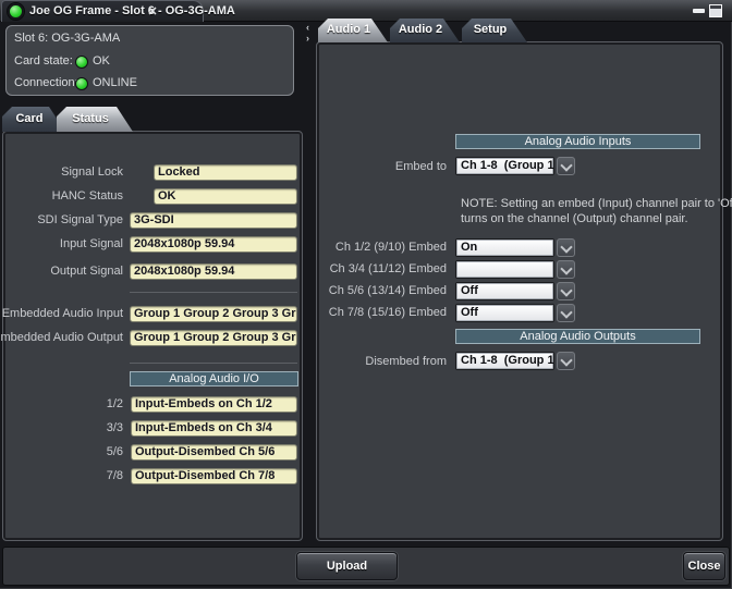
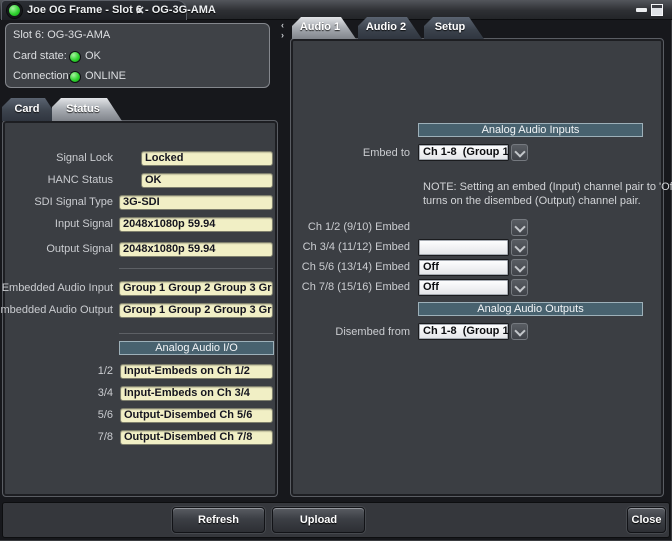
  Joe OG Frame - Slot 6 - OG-3G-AMA
  ✕
  ‹
  ›
  Slot 6: OG-3G-AMA
  Card state:
  OK
  Connection
  ONLINE
  Card
  Status
  Signal Lock
  Locked
  HANC Status
  OK
  SDI Signal Type
  3G-SDI
  Input Signal
  2048x1080p 59.94
  Output Signal
  2048x1080p 59.94
  Embedded Audio Input
  Group 1 Group 2 Group 3 Gr
  mbedded Audio Output
  Group 1 Group 2 Group 3 Gr
  Analog Audio I/O
  1/2
  Input-Embeds on Ch 1/2
- 3/3
+ 3/4
  Input-Embeds on Ch 3/4
  5/6
  Output-Disembed Ch 5/6
  7/8
  Output-Disembed Ch 7/8
  Audio 1
  Audio 2
  Setup
  Analog Audio Inputs
  Embed to
  Ch 1-8 (Group 1
  NOTE: Setting an embed (Input) channel pair to 'Of
- turns on the channel (Output) channel pair.
+ turns on the disembed (Output) channel pair.
  Ch 1/2 (9/10) Embed
- On
  Ch 3/4 (11/12) Embed
  Ch 5/6 (13/14) Embed
  Off
  Ch 7/8 (15/16) Embed
  Off
  Analog Audio Outputs
  Disembed from
  Ch 1-8 (Group 1
+ Refresh
  Upload
  Close
